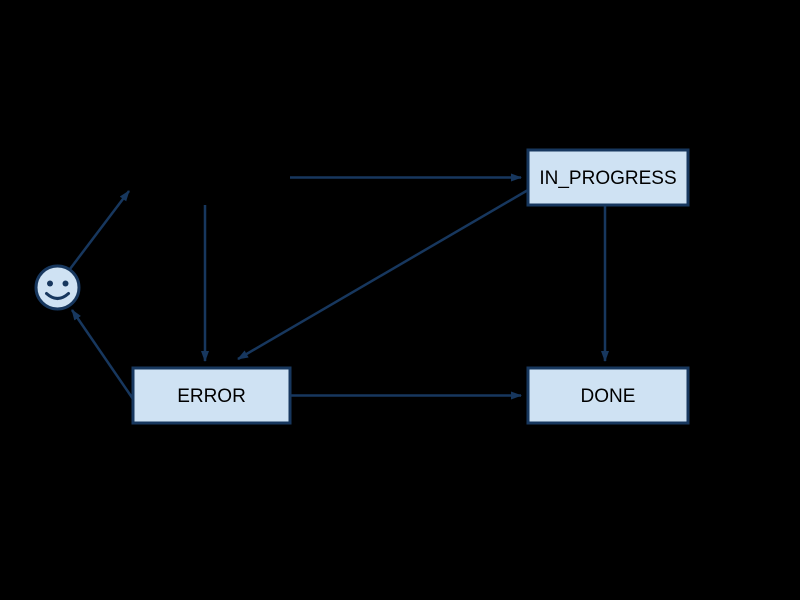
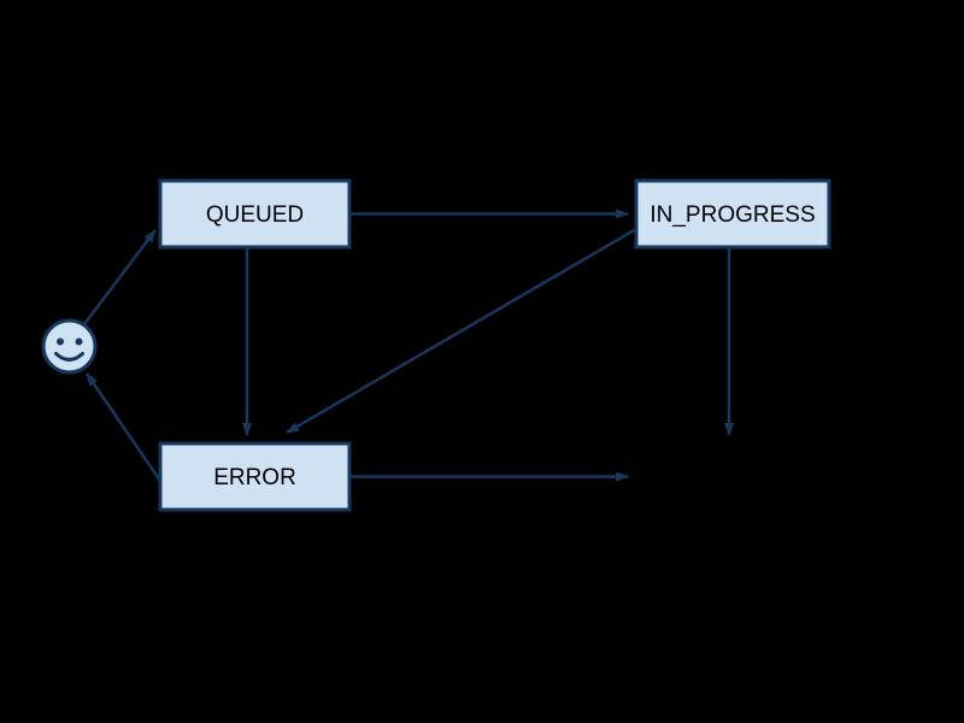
+ QUEUED
  IN_PROGRESS
  ERROR
- DONE
